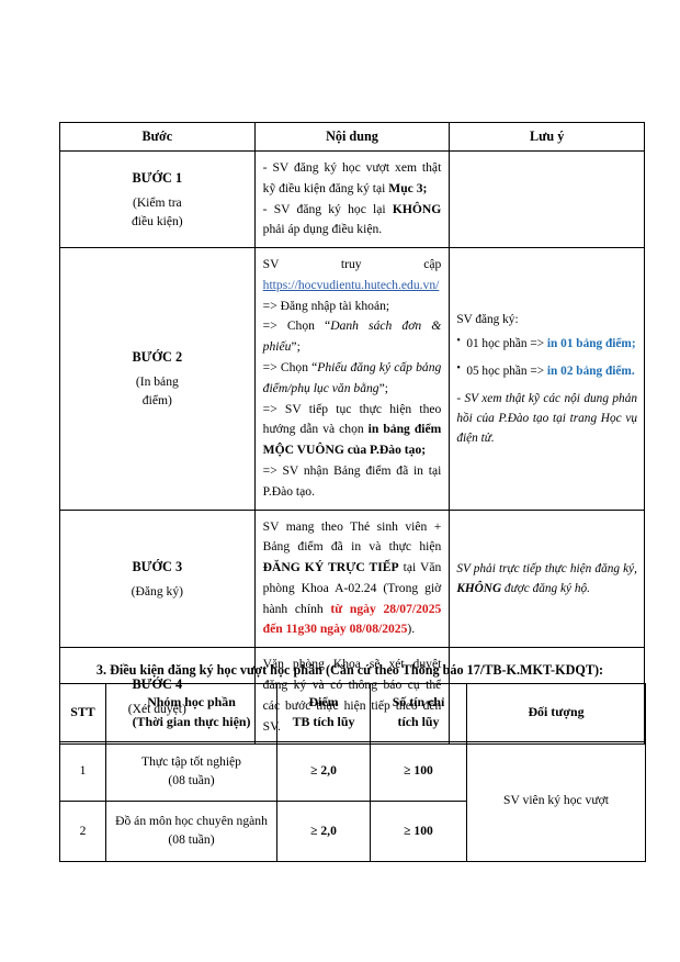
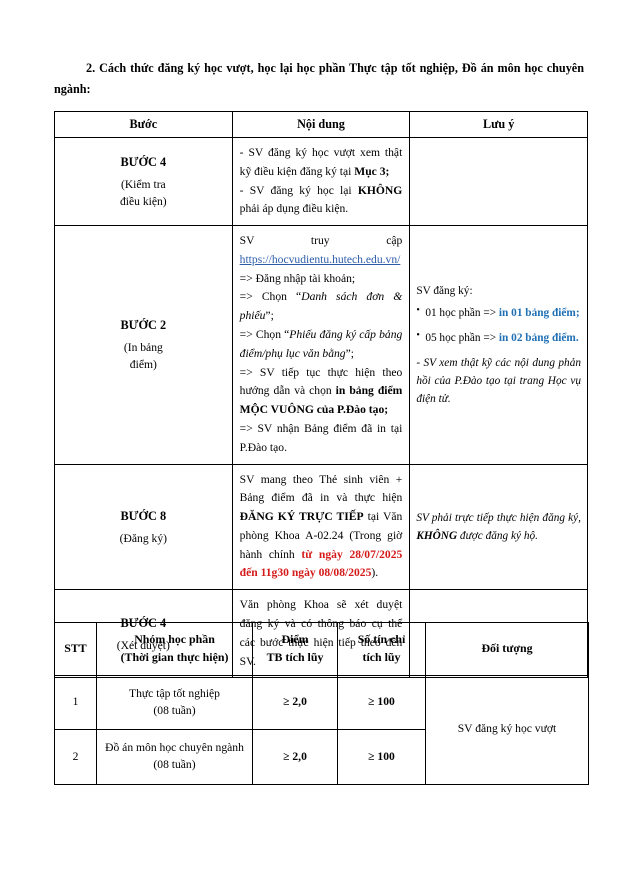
+ 2. Cách thức đăng ký học vượt, học lại học phần Thực tập tốt nghiệp, Đồ án môn học chuyên ngành:
  Bước	Nội dung	Lưu ý
- BƯỚC 1 (Kiểm tra điều kiện)	- SV đăng ký học vượt xem thật kỹ điều kiện đăng ký tại Mục 3; - SV đăng ký học lại KHÔNG phải áp dụng điều kiện.
+ BƯỚC 4 (Kiểm tra điều kiện)	- SV đăng ký học vượt xem thật kỹ điều kiện đăng ký tại Mục 3; - SV đăng ký học lại KHÔNG phải áp dụng điều kiện.
  BƯỚC 2 (In bảng điểm)	SV truy cập https://hocvudientu.hutech.edu.vn/ => Đăng nhập tài khoản; => Chọn “Danh sách đơn & phiếu”; => Chọn “Phiếu đăng ký cấp bảng điểm/phụ lục văn bằng”; => SV tiếp tục thực hiện theo hướng dẫn và chọn in bảng điểm MỘC VUÔNG của P.Đào tạo; => SV nhận Bảng điểm đã in tại P.Đào tạo.	SV đăng ký: 01 học phần => in 01 bảng điểm; 05 học phần => in 02 bảng điểm. - SV xem thật kỹ các nội dung phản hồi của P.Đào tạo tại trang Học vụ điện tử.
- BƯỚC 3 (Đăng ký)	SV mang theo Thẻ sinh viên + Bảng điểm đã in và thực hiện ĐĂNG KÝ TRỰC TIẾP tại Văn phòng Khoa A-02.24 (Trong giờ hành chính từ ngày 28/07/2025 đến 11g30 ngày 08/08/2025).	SV phải trực tiếp thực hiện đăng ký, KHÔNG được đăng ký hộ.
+ BƯỚC 8 (Đăng ký)	SV mang theo Thẻ sinh viên + Bảng điểm đã in và thực hiện ĐĂNG KÝ TRỰC TIẾP tại Văn phòng Khoa A-02.24 (Trong giờ hành chính từ ngày 28/07/2025 đến 11g30 ngày 08/08/2025).	SV phải trực tiếp thực hiện đăng ký, KHÔNG được đăng ký hộ.
  BƯỚC 4 (Xét duyệt)	Văn phòng Khoa sẽ xét duyệt đăng ký và có thông báo cụ thể các bước thực hiện tiếp theo đến SV.
- 3. Điều kiện đăng ký học vượt học phần (Căn cứ theo Thông báo 17/TB-K.MKT-KDQT):
  STT	Nhóm học phần (Thời gian thực hiện)	Điểm TB tích lũy	Số tín chỉ tích lũy	Đối tượng
- 1	Thực tập tốt nghiệp (08 tuần)	≥ 2,0	≥ 100	SV viên ký học vượt
+ 1	Thực tập tốt nghiệp (08 tuần)	≥ 2,0	≥ 100	SV đăng ký học vượt
  2	Đồ án môn học chuyên ngành (08 tuần)	≥ 2,0	≥ 100
